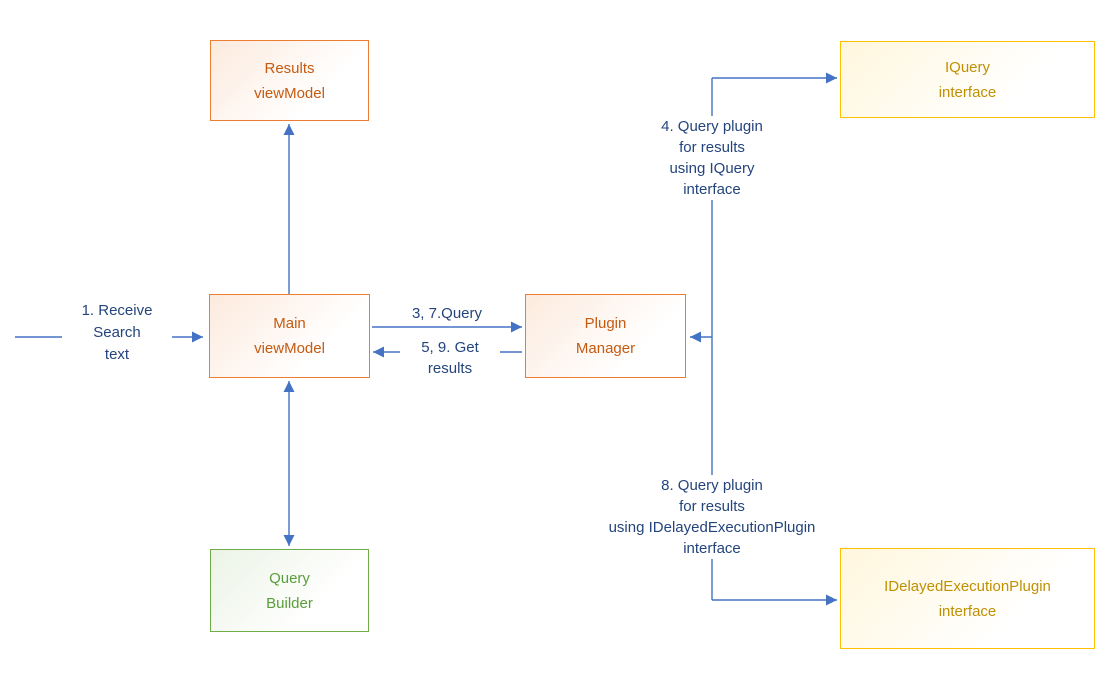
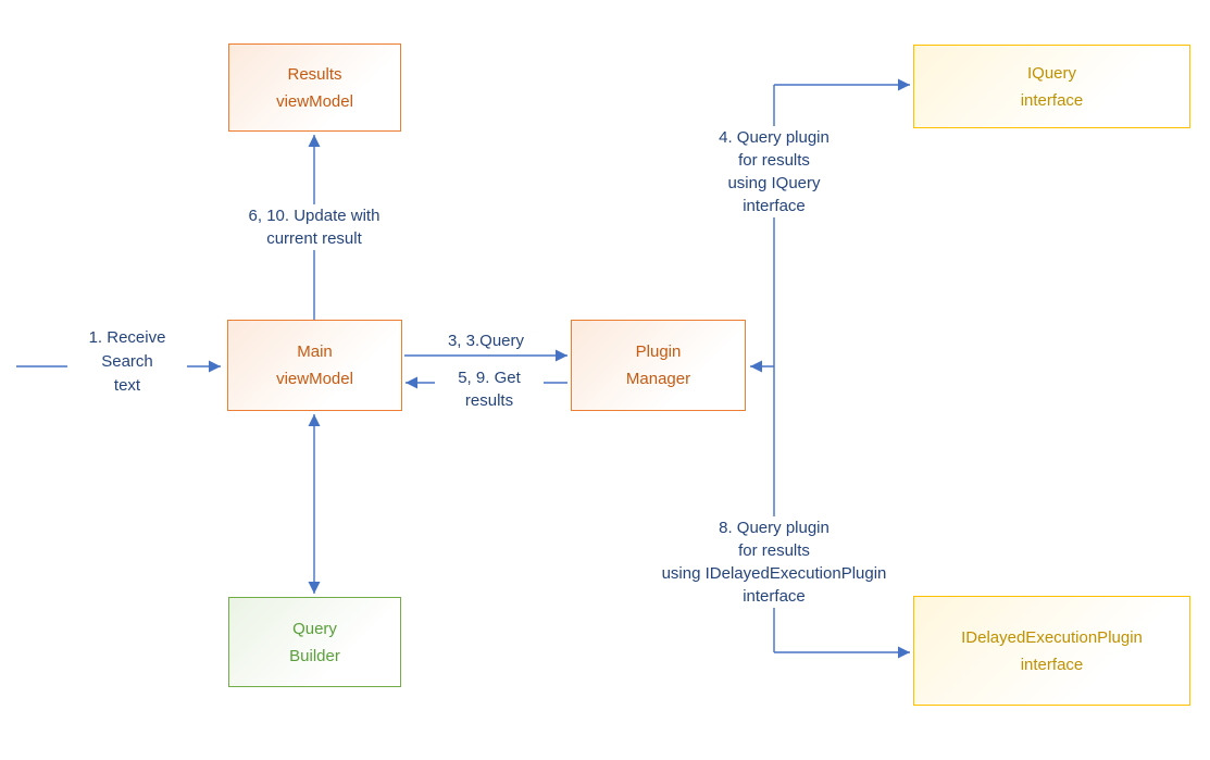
  Results
  viewModel
  IQuery
  interface
  Main
  viewModel
  Plugin
  Manager
  Query
  Builder
  IDelayedExecutionPlugin
  interface
  1. Receive
  Search
  text
+ 6, 10. Update with
+ current result
- 3, 7.Query
+ 3, 3.Query
  5, 9. Get
  results
  4. Query plugin
  for results
  using IQuery
  interface
  8. Query plugin
  for results
  using IDelayedExecutionPlugin
  interface
